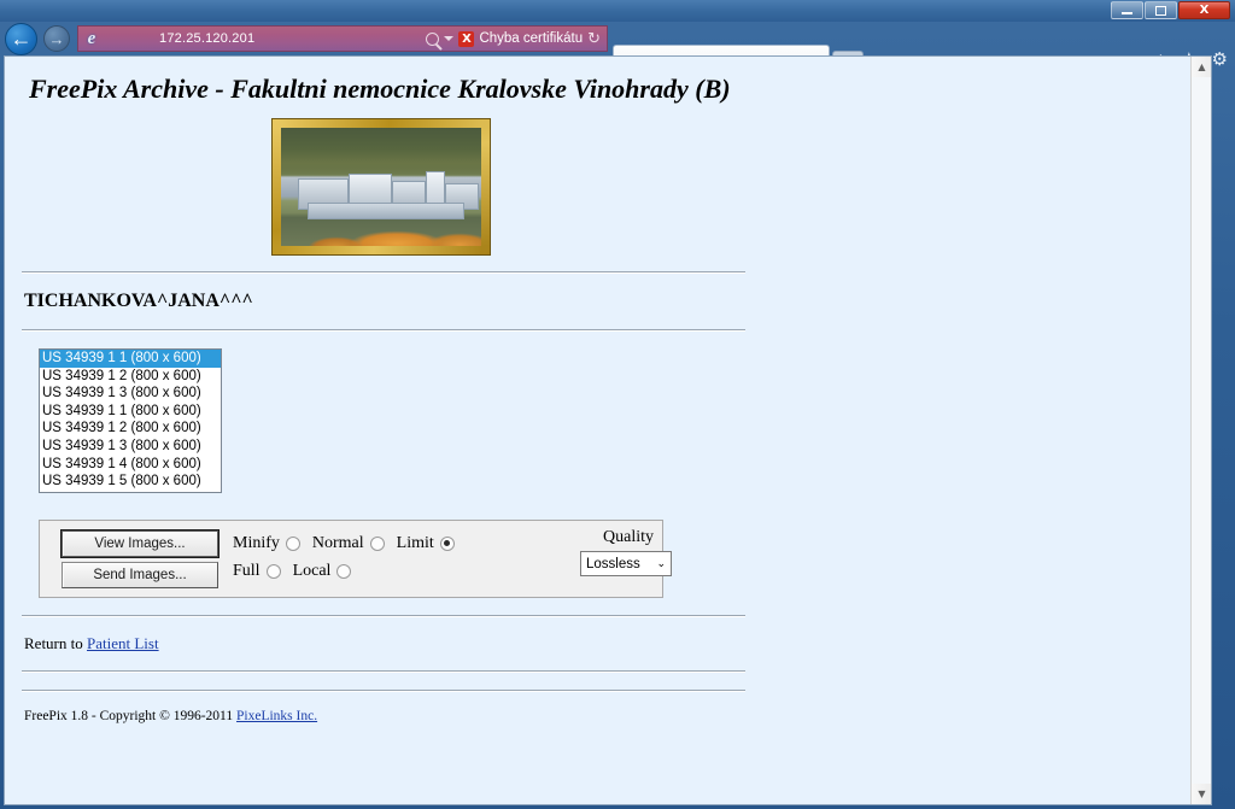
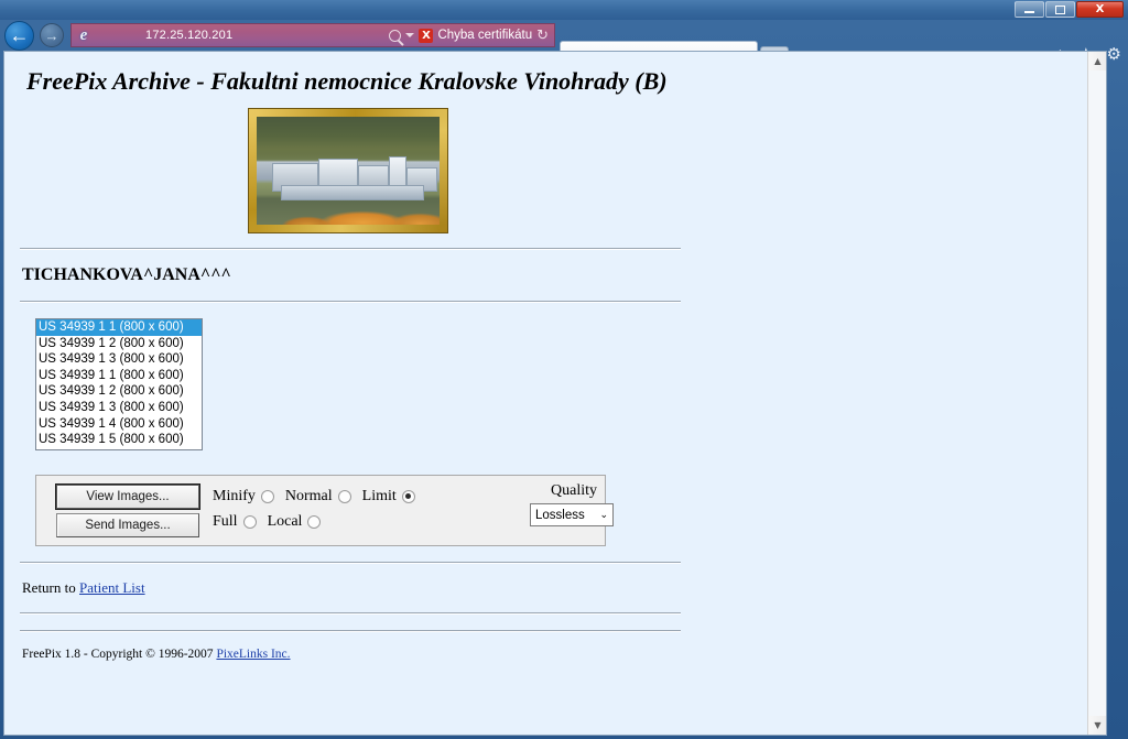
  X
  ←
  →
  e
  172.25.120.201
  X
  Chyba certifikátu
  ↻
  ⚙
  FreePix Archive - Fakultni nemocnice Kralovske Vinohrady (B)
  TICHANKOVA^JANA^^^
  US 34939 1 1 (800 x 600)
  US 34939 1 2 (800 x 600)
  US 34939 1 3 (800 x 600)
  US 34939 1 1 (800 x 600)
  US 34939 1 2 (800 x 600)
  US 34939 1 3 (800 x 600)
  US 34939 1 4 (800 x 600)
  US 34939 1 5 (800 x 600)
  View Images...
  Send Images...
  Minify
  Normal
  Limit
  Full
  Local
  Quality
  Lossless
  ⌄
  Return to Patient List
- FreePix 1.8 - Copyright © 1996-2011 PixeLinks Inc.
+ FreePix 1.8 - Copyright © 1996-2007 PixeLinks Inc.
  ▲
  ▼
